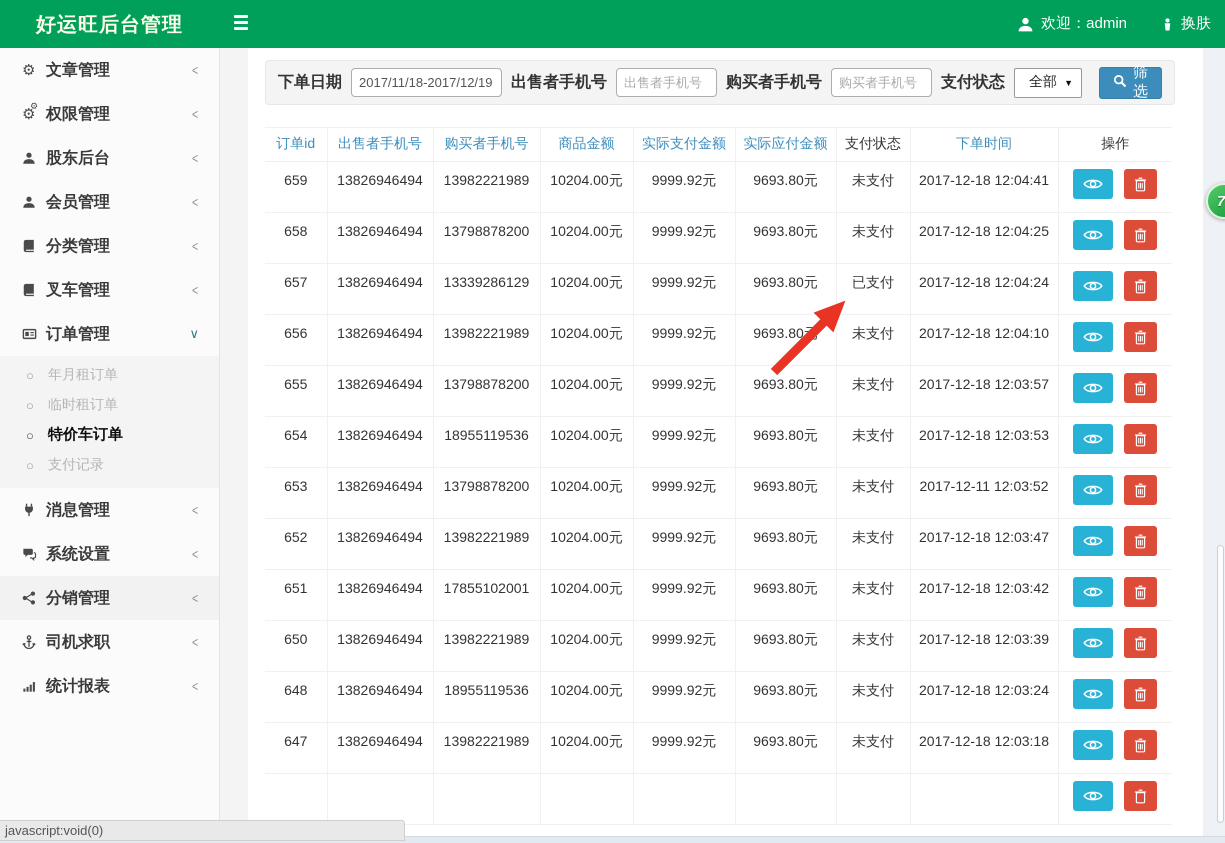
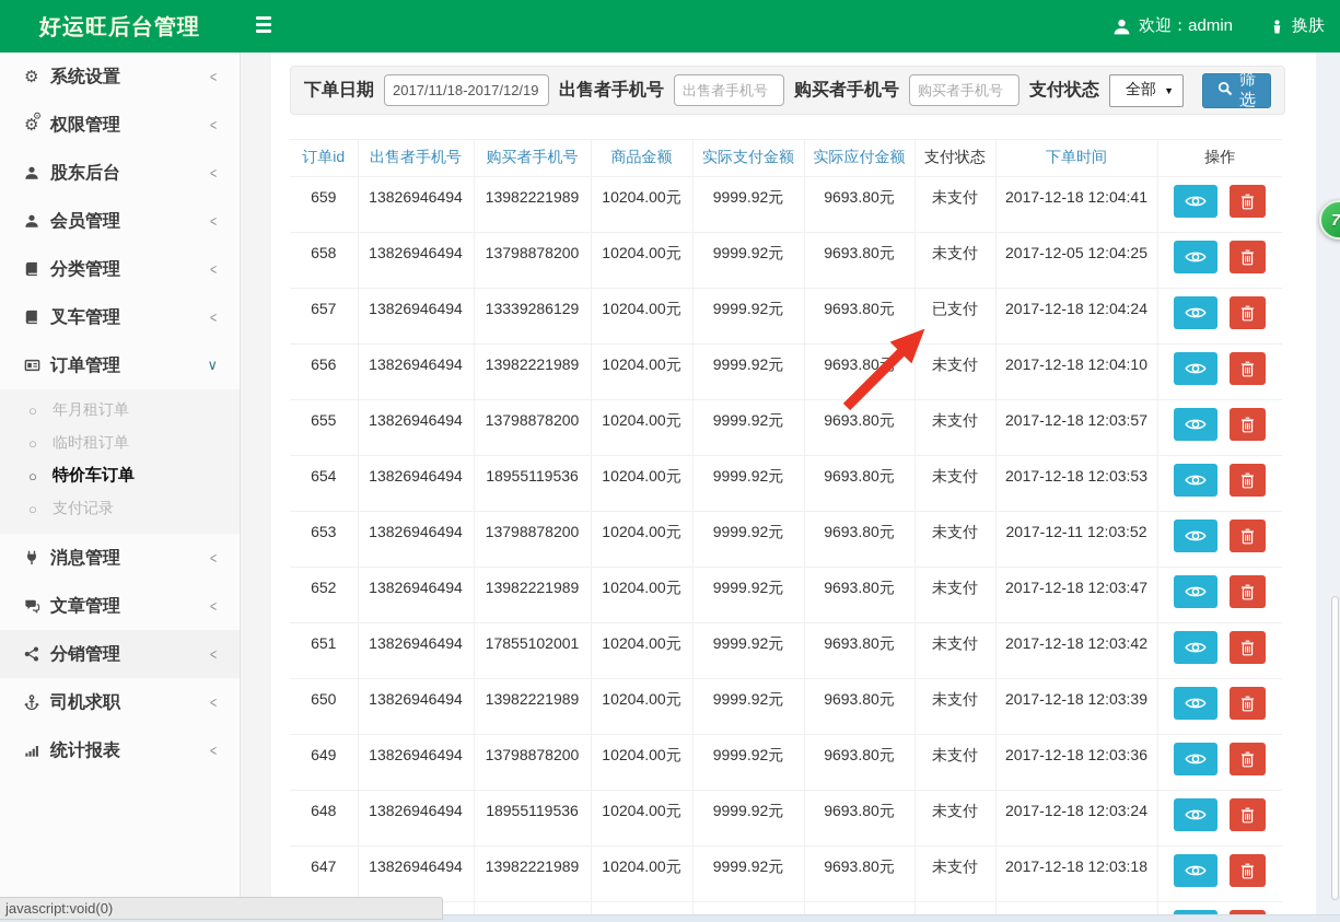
  好运旺后台管理
  欢迎：admin
  换肤
  ⚙
- 文章管理
+ 系统设置
  <
  ⚙
  ⚙
  权限管理
  <
  股东后台
  <
  会员管理
  <
  分类管理
  <
  叉车管理
  <
  订单管理
  ∨
  ○
  年月租订单
  ○
  临时租订单
  ○
  特价车订单
  ○
  支付记录
  消息管理
  <
- 系统设置
+ 文章管理
  <
  分销管理
  <
  司机求职
  <
  统计报表
  <
  下单日期
  2017/11/18-2017/12/19
  出售者手机号
  出售者手机号
  购买者手机号
  购买者手机号
  支付状态
  全部
  ▼
  筛选
  订单id	出售者手机号	购买者手机号	商品金额	实际支付金额	实际应付金额	支付状态	下单时间	操作
  659	13826946494	13982221989	10204.00元	9999.92元	9693.80元	未支付	2017-12-18 12:04:41
- 658	13826946494	13798878200	10204.00元	9999.92元	9693.80元	未支付	2017-12-18 12:04:25
+ 658	13826946494	13798878200	10204.00元	9999.92元	9693.80元	未支付	2017-12-05 12:04:25
  657	13826946494	13339286129	10204.00元	9999.92元	9693.80元	已支付	2017-12-18 12:04:24
  656	13826946494	13982221989	10204.00元	9999.92元	9693.80	未支付	2017-12-18 12:04:10
  655	13826946494	13798878200	10204.00元	9999.92元	9693.80元	未支付	2017-12-18 12:03:57
  654	13826946494	18955119536	10204.00元	9999.92元	9693.80元	未支付	2017-12-18 12:03:53
  653	13826946494	13798878200	10204.00元	9999.92元	9693.80元	未支付	2017-12-11 12:03:52
  652	13826946494	13982221989	10204.00元	9999.92元	9693.80元	未支付	2017-12-18 12:03:47
  651	13826946494	17855102001	10204.00元	9999.92元	9693.80元	未支付	2017-12-18 12:03:42
  650	13826946494	13982221989	10204.00元	9999.92元	9693.80元	未支付	2017-12-18 12:03:39
+ 649	13826946494	13798878200	10204.00元	9999.92元	9693.80元	未支付	2017-12-18 12:03:36
  648	13826946494	18955119536	10204.00元	9999.92元	9693.80元	未支付	2017-12-18 12:03:24
  647	13826946494	13982221989	10204.00元	9999.92元	9693.80元	未支付	2017-12-18 12:03:18
  7
  javascript:void(0)
